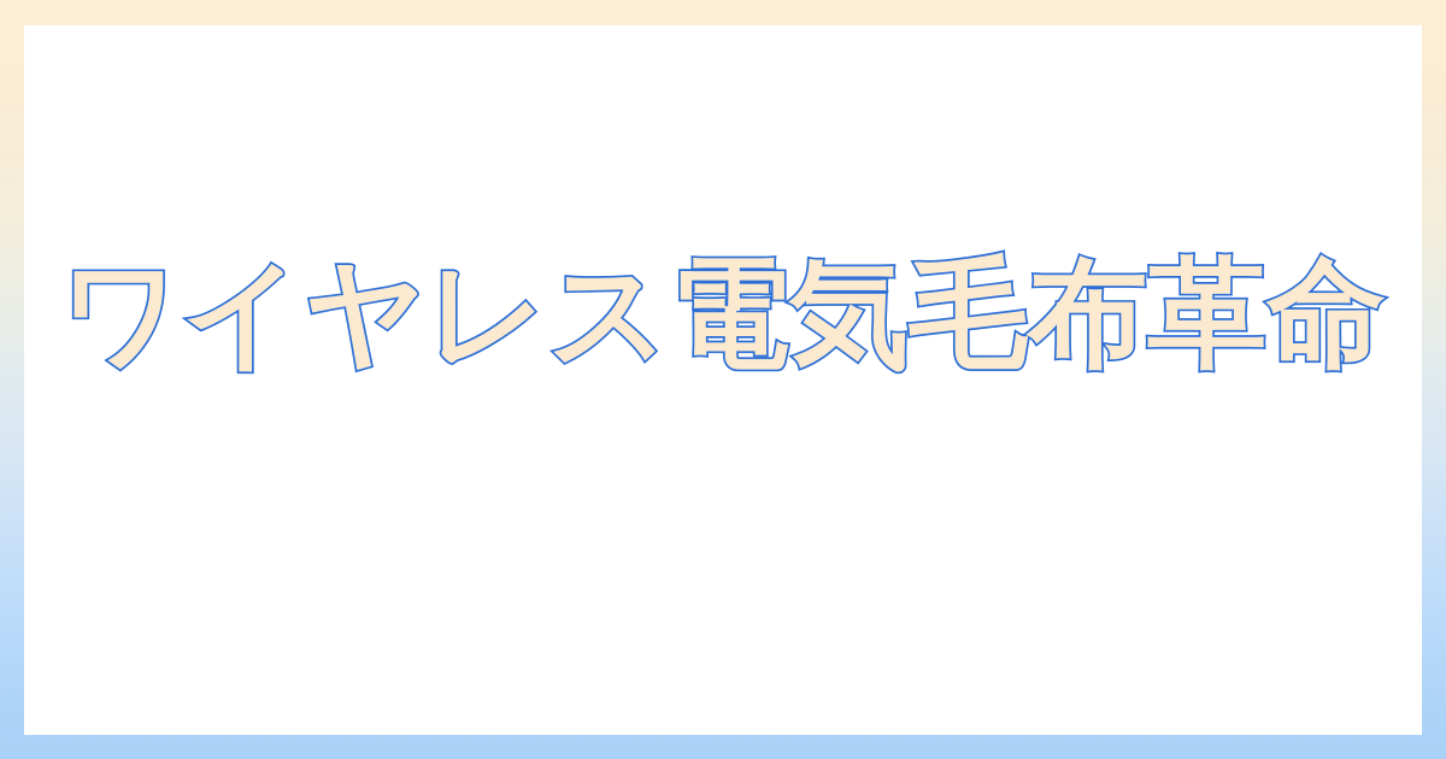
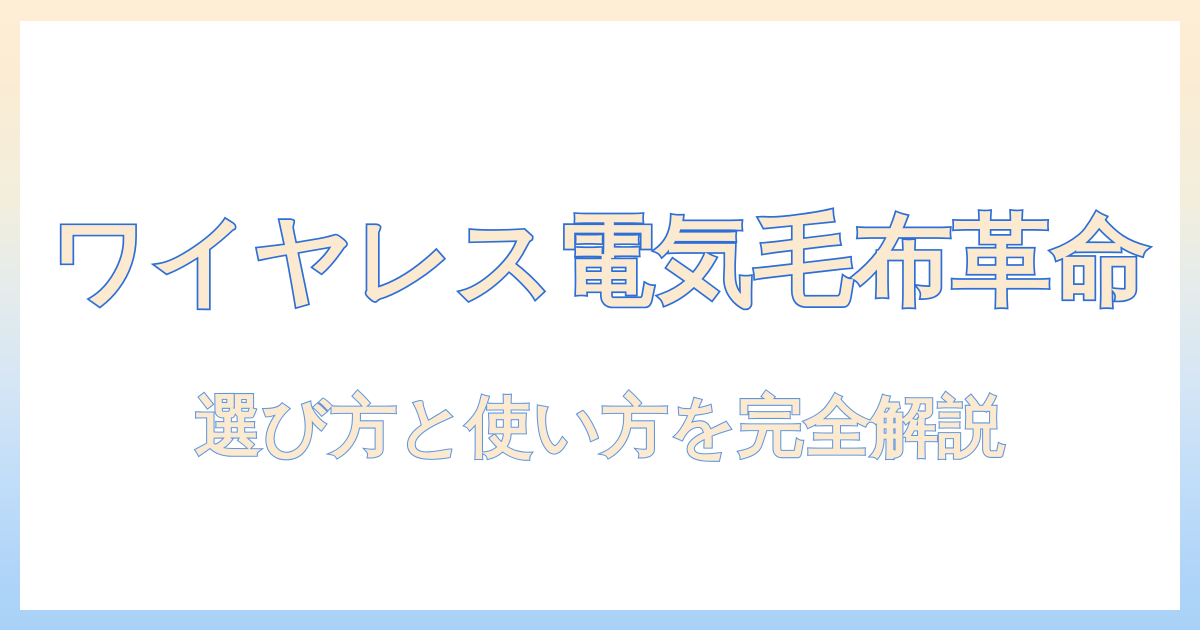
  ワイヤレス電気毛布革命
+ 選び方と使い方を完全解説
